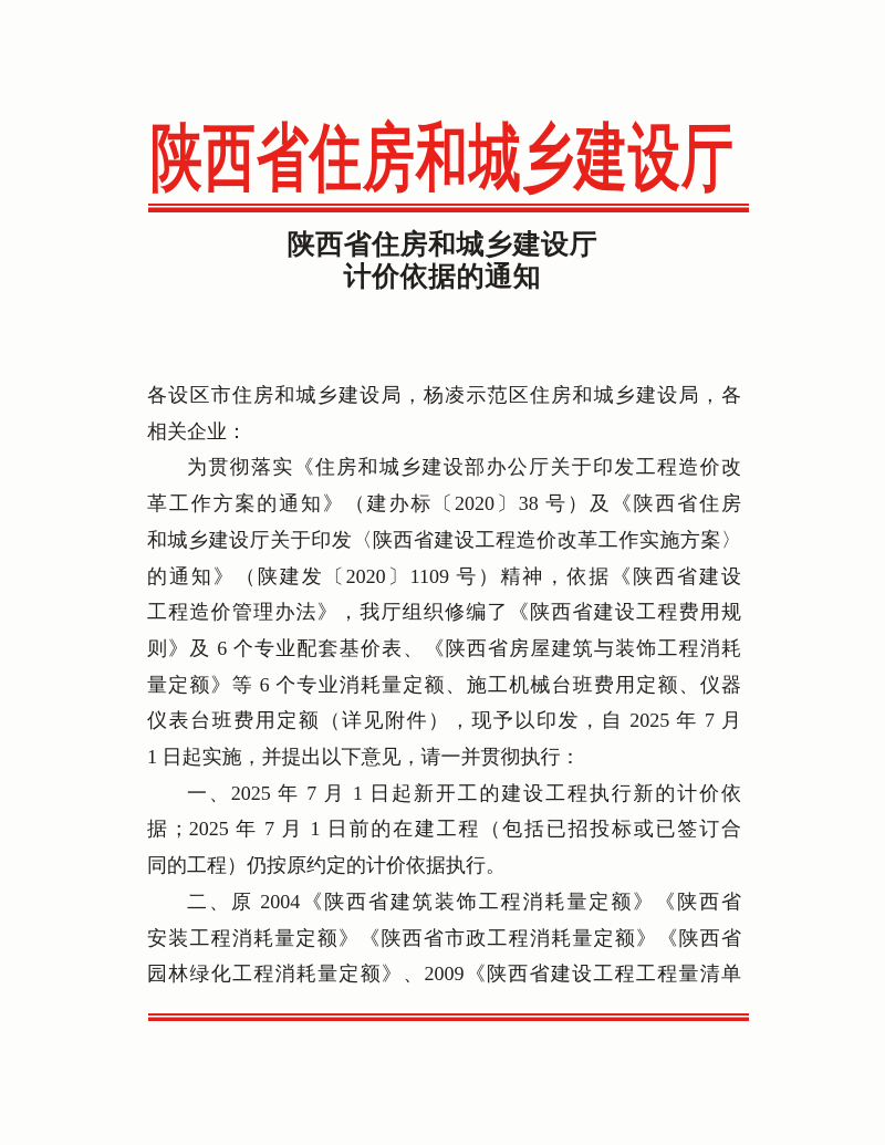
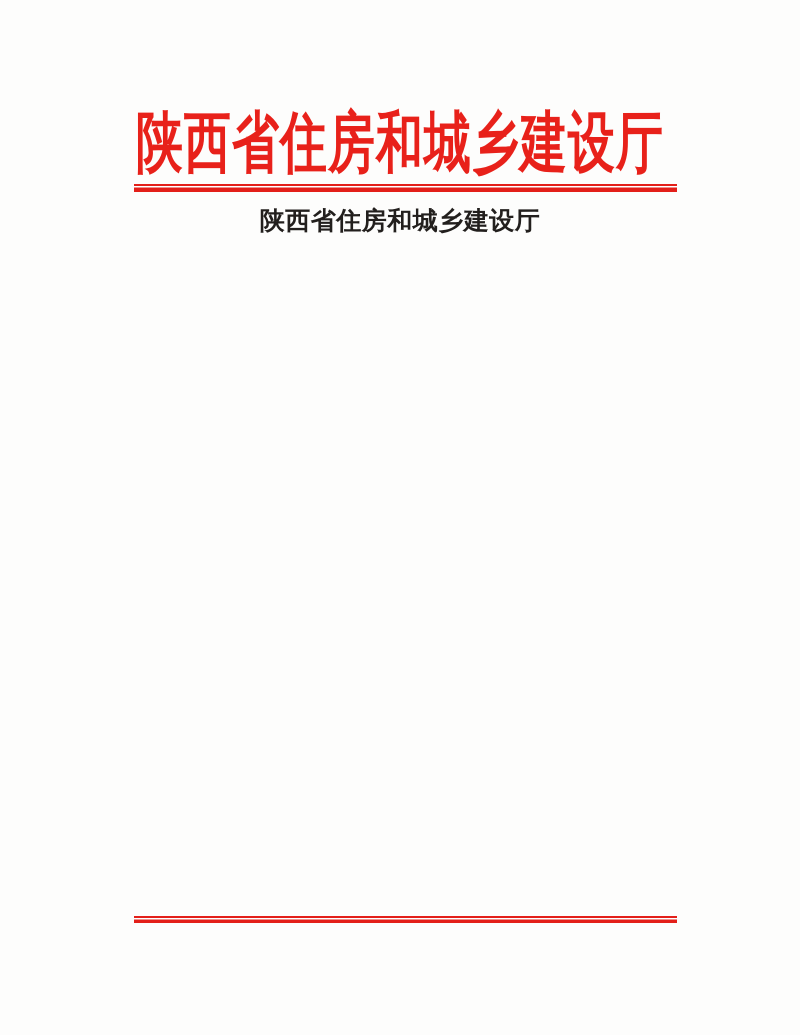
  陕西省住房和城乡建设厅
  陕西省住房和城乡建设厅
- 计价依据的通知
- 各设区市住房和城乡建设局，杨凌示范区住房和城乡建设局，各
- 相关企业：
- 为贯彻落实《住房和城乡建设部办公厅关于印发工程造价改
- 革工作方案的通知》（建办标〔2020〕38 号）及《陕西省住房
- 和城乡建设厅关于印发〈陕西省建设工程造价改革工作实施方案〉
- 的通知》（陕建发〔2020〕1109 号）精神，依据《陕西省建设
- 工程造价管理办法》，我厅组织修编了《陕西省建设工程费用规
- 则》及 6 个专业配套基价表、《陕西省房屋建筑与装饰工程消耗
- 量定额》等 6 个专业消耗量定额、施工机械台班费用定额、仪器
- 仪表台班费用定额（详见附件），现予以印发，自 2025 年 7 月
- 1 日起实施，并提出以下意见，请一并贯彻执行：
- 一、2025 年 7 月 1 日起新开工的建设工程执行新的计价依
- 据；2025 年 7 月 1 日前的在建工程（包括已招投标或已签订合
- 同的工程）仍按原约定的计价依据执行。
- 二、原 2004《陕西省建筑装饰工程消耗量定额》《陕西省
- 安装工程消耗量定额》《陕西省市政工程消耗量定额》《陕西省
- 园林绿化工程消耗量定额》、2009《陕西省建设工程工程量清单
